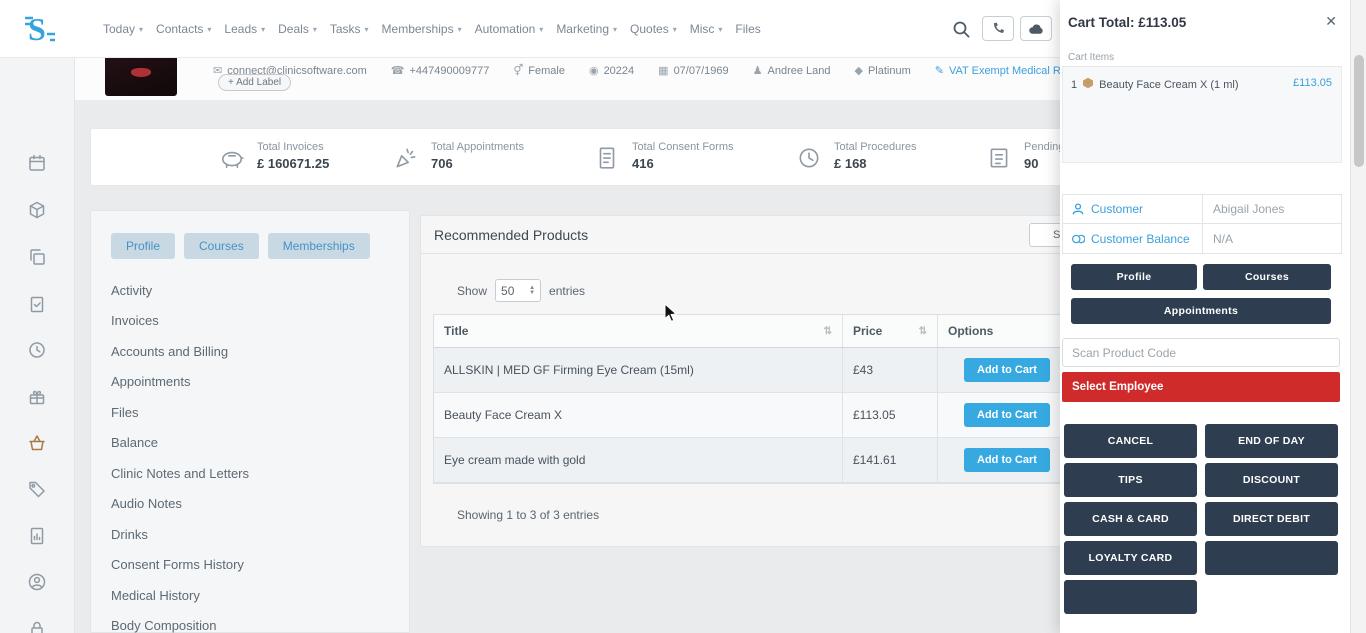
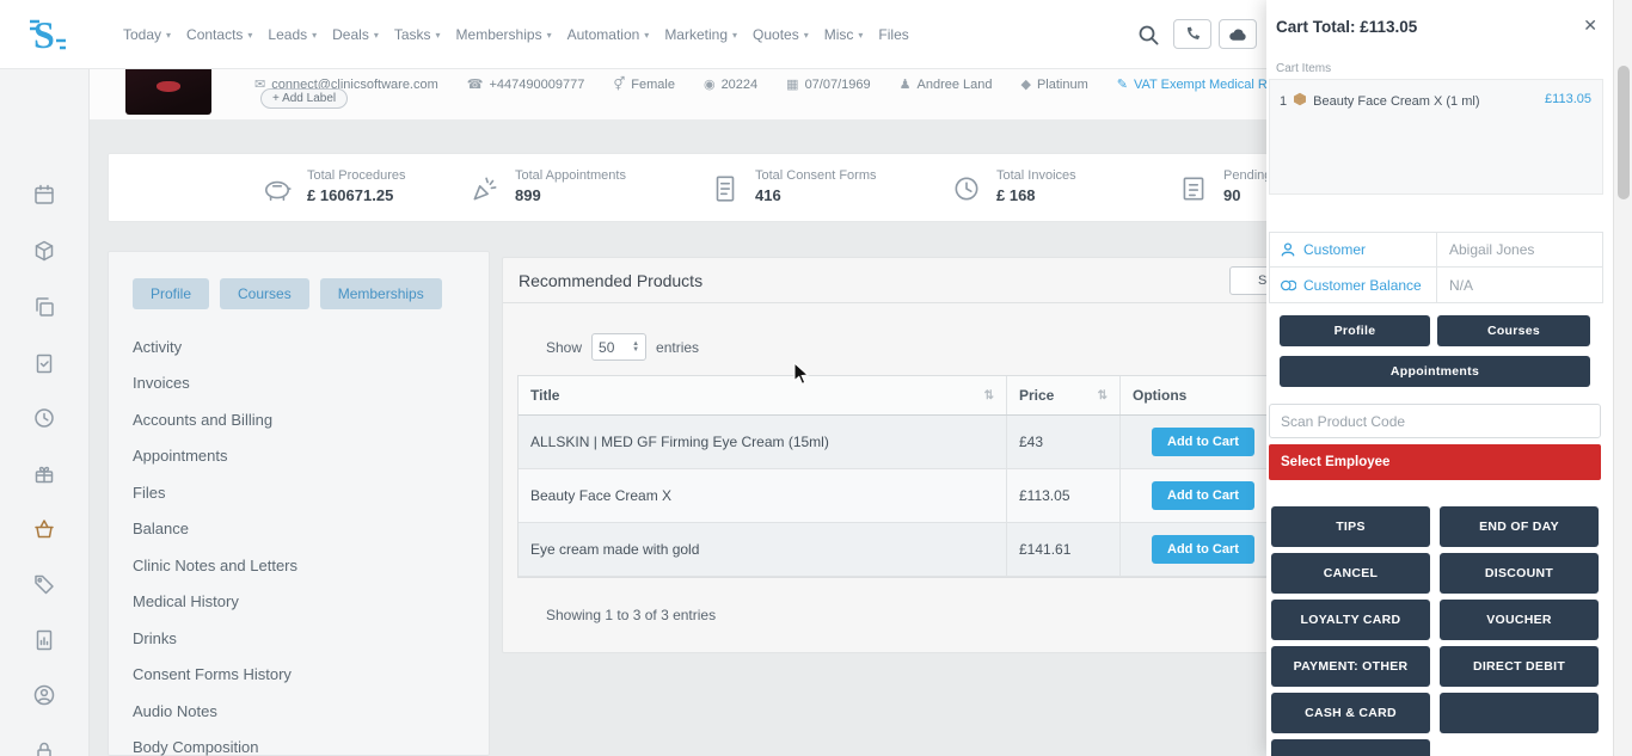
  S
  Today
  ▾
  Contacts
  ▾
  Leads
  ▾
  Deals
  ▾
  Tasks
  ▾
  Memberships
  ▾
  Automation
  ▾
  Marketing
  ▾
  Quotes
  ▾
  Misc
  ▾
  Files
  ✉
  connect@clinicsoftware.com
  ☎
  +447490009777
  ⚥
  Female
  ◉
  20224
  ▦
  07/07/1969
  ♟
  Andree Land
  ◆
  Platinum
  ✎
  VAT Exempt Medical R
  + Add Label
- Total Invoices
+ Total Procedures
  £ 160671.25
  Total Appointments
- 706
+ 899
  Total Consent Forms
  416
- Total Procedures
+ Total Invoices
  £ 168
  Pendin
  90
  Profile
  Courses
  Memberships
  Activity
  Invoices
  Accounts and Billing
  Appointments
  Files
  Balance
  Clinic Notes and Letters
- Audio Notes
+ Medical History
  Drinks
  Consent Forms History
- Medical History
+ Audio Notes
  Body Composition
  Recommended Products
  Show
  50
  entries
  Title
  ⇅
  Price
  ⇅
  Options
  ALLSKIN | MED GF Firming Eye Cream (15ml)
  £43
  Add to Cart
  Beauty Face Cream X
  £113.05
  Add to Cart
  Eye cream made with gold
  £141.61
  Add to Cart
  Showing 1 to 3 of 3 entries
  ✕
  Cart Total: £113.05
  Cart Items
  1
  Beauty Face Cream X (1 ml)
  £113.05
  Customer
  Abigail Jones
  Customer Balance
  N/A
  Profile
  Courses
  Appointments
  Scan Product Code
  Select Employee
- CANCEL
+ TIPS
  END OF DAY
- TIPS
+ CANCEL
  DISCOUNT
- CASH & CARD
+ LOYALTY CARD
+ VOUCHER
+ PAYMENT: OTHER
  DIRECT DEBIT
- LOYALTY CARD
+ CASH & CARD
